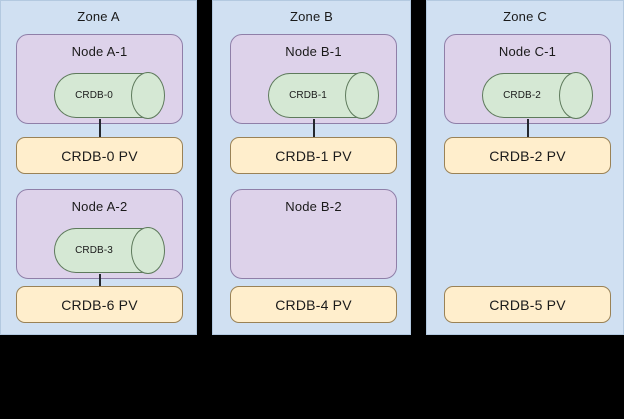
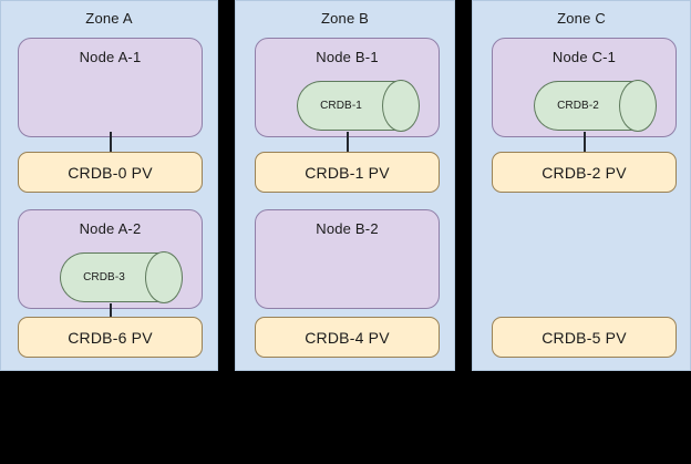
  Zone A
  Node A-1
- CRDB-0
  CRDB-0 PV
  Node A-2
  CRDB-3
  CRDB-6 PV
  Zone B
  Node B-1
  CRDB-1
  CRDB-1 PV
  Node B-2
  CRDB-4 PV
  Zone C
  Node C-1
  CRDB-2
  CRDB-2 PV
  CRDB-5 PV
